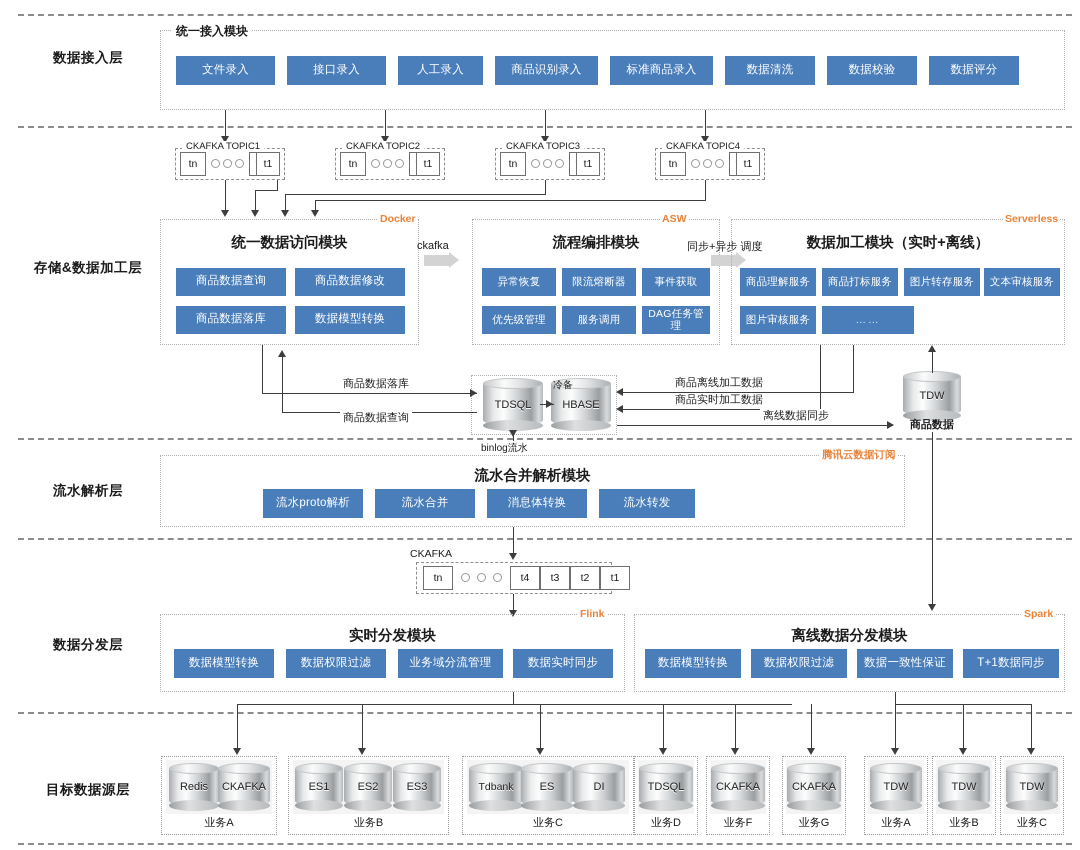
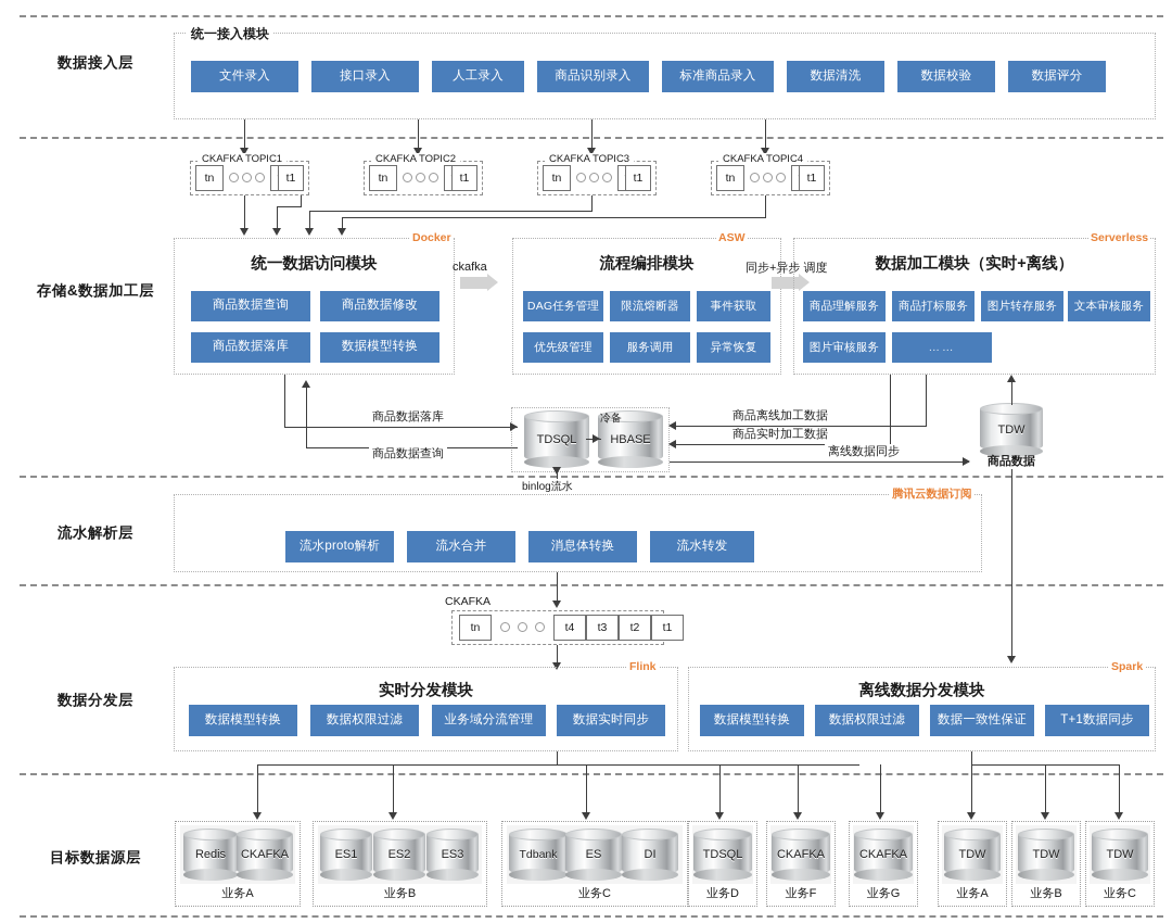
  数据接入层
  存储&数据加工层
  流水解析层
  数据分发层
  目标数据源层
  统一接入模块
  文件录入
  接口录入
  人工录入
  商品识别录入
  标准商品录入
  数据清洗
  数据校验
  数据评分
  CKAFKA TOPIC1
  tn
  t1
  CKAFKA TOPIC2
  tn
  t1
  CKAFKA TOPIC3
  tn
  t1
  CKAFKA TOPIC4
  tn
  t1
  Docker
  统一数据访问模块
  商品数据查询
  商品数据修改
  商品数据落库
  数据模型转换
  ckafka
  ASW
  流程编排模块
- 异常恢复
+ DAG任务管理
  限流熔断器
  事件获取
  优先级管理
  服务调用
- DAG任务管理
+ 异常恢复
  同步+异步 调度
  Serverless
  数据加工模块（实时+离线）
  商品理解服务
  商品打标服务
  图片转存服务
  文本审核服务
  图片审核服务
  ……
  TDSQL
  HBASE
  冷备
  商品数据落库
  商品数据查询
  商品离线加工数据
  商品实时加工数据
  离线数据同步
  TDW
  商品数据
  binlog流水
  腾讯云数据订阅
- 流水合并解析模块
  流水proto解析
  流水合并
  消息体转换
  流水转发
  CKAFKA
  tn
  t4
  t3
  t2
  t1
  Flink
  实时分发模块
  数据模型转换
  数据权限过滤
  业务域分流管理
  数据实时同步
  Spark
  离线数据分发模块
  数据模型转换
  数据权限过滤
  数据一致性保证
  T+1数据同步
  Redis
  CKAFKA
  业务A
  ES1
  ES2
  ES3
  业务B
  Tdbank
  ES
  DI
  业务C
  TDSQL
  业务D
  CKAFKA
  业务F
  CKAFKA
  业务G
  TDW
  业务A
  TDW
  业务B
  TDW
  业务C
